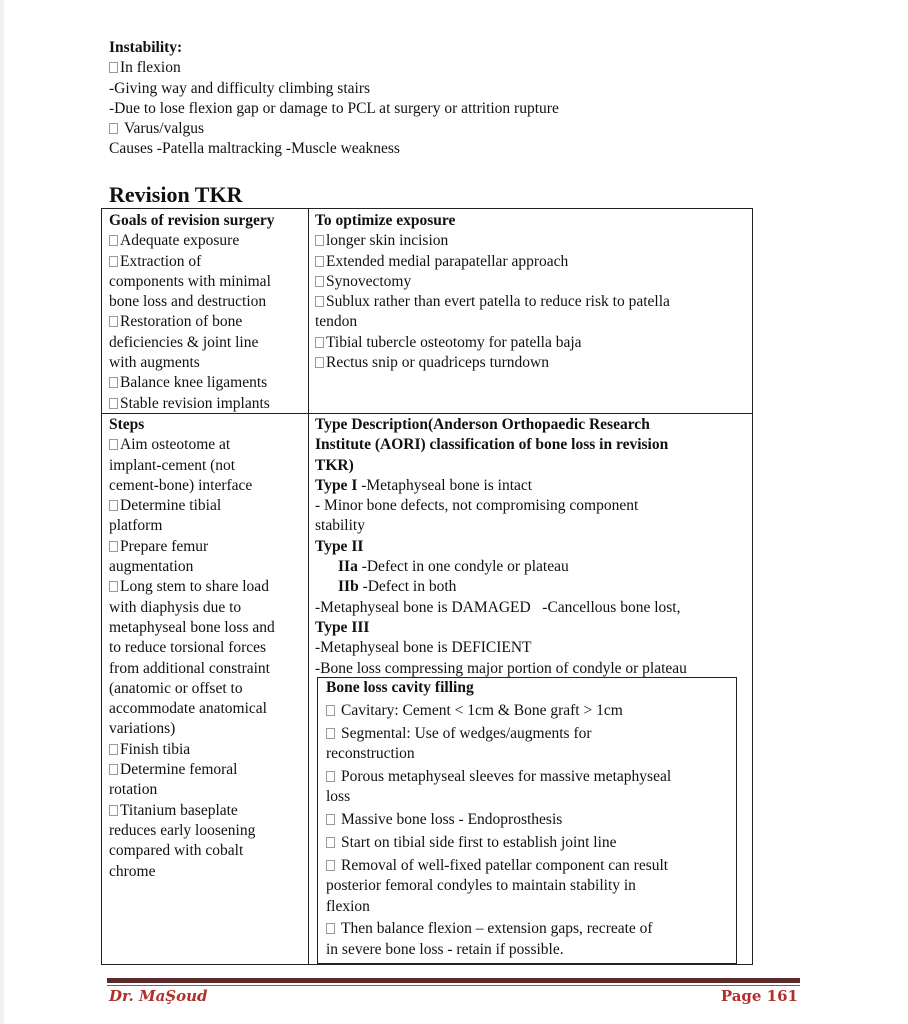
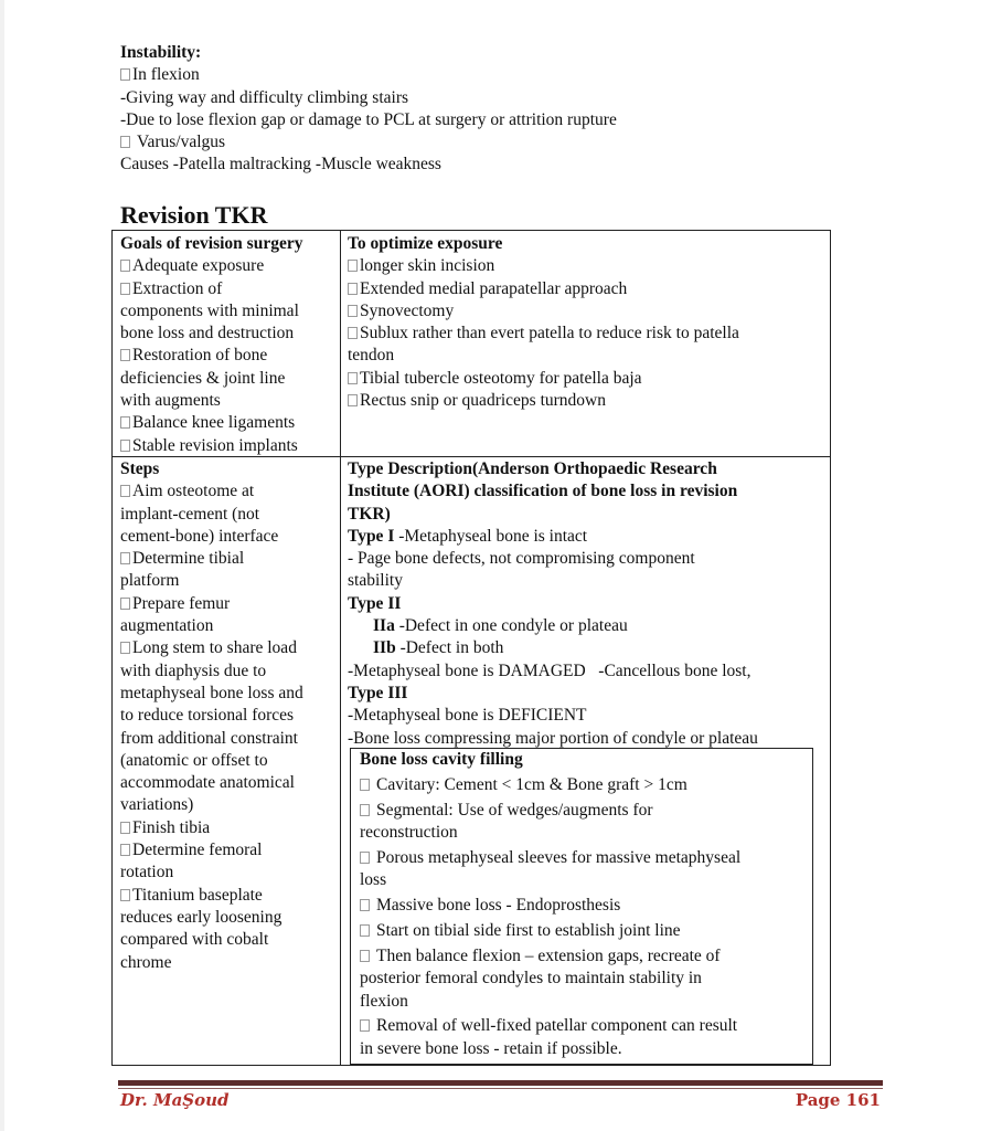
  Instability:
  In flexion
  -Giving way and difficulty climbing stairs
  -Due to lose flexion gap or damage to PCL at surgery or attrition rupture
  Varus/valgus
  Causes -Patella maltracking -Muscle weakness
  Revision TKR
  Goals of revision surgery
  Adequate exposure
  Extraction of
  components with minimal
  bone loss and destruction
  Restoration of bone
  deficiencies & joint line
  with augments
  Balance knee ligaments
  Stable revision implants
  To optimize exposure
  longer skin incision
  Extended medial parapatellar approach
  Synovectomy
  Sublux rather than evert patella to reduce risk to patella
  tendon
  Tibial tubercle osteotomy for patella baja
  Rectus snip or quadriceps turndown
  Steps
  Aim osteotome at
  implant-cement (not
  cement-bone) interface
  Determine tibial
  platform
  Prepare femur
  augmentation
  Long stem to share load
  with diaphysis due to
  metaphyseal bone loss and
  to reduce torsional forces
  from additional constraint
  (anatomic or offset to
  accommodate anatomical
  variations)
  Finish tibia
  Determine femoral
  rotation
  Titanium baseplate
  reduces early loosening
  compared with cobalt
  chrome
  Type Description(Anderson Orthopaedic Research
  Institute (AORI) classification of bone loss in revision
  TKR)
  Type I -Metaphyseal bone is intact
- - Minor bone defects, not compromising component
+ - Page bone defects, not compromising component
  stability
  Type II
  IIa -Defect in one condyle or plateau
  IIb -Defect in both
  -Metaphyseal bone is DAMAGED -Cancellous bone lost,
  Type III
  -Metaphyseal bone is DEFICIENT
  -Bone loss compressing major portion of condyle or plateau
  Bone loss cavity filling
  Cavitary: Cement < 1cm & Bone graft > 1cm
  Segmental: Use of wedges/augments for
  reconstruction
  Porous metaphyseal sleeves for massive metaphyseal
  loss
  Massive bone loss - Endoprosthesis
  Start on tibial side first to establish joint line
- Removal of well-fixed patellar component can result
+ Then balance flexion – extension gaps, recreate of
  posterior femoral condyles to maintain stability in
  flexion
- Then balance flexion – extension gaps, recreate of
+ Removal of well-fixed patellar component can result
  in severe bone loss - retain if possible.
  Dr. MaŞoud
  Page 161
